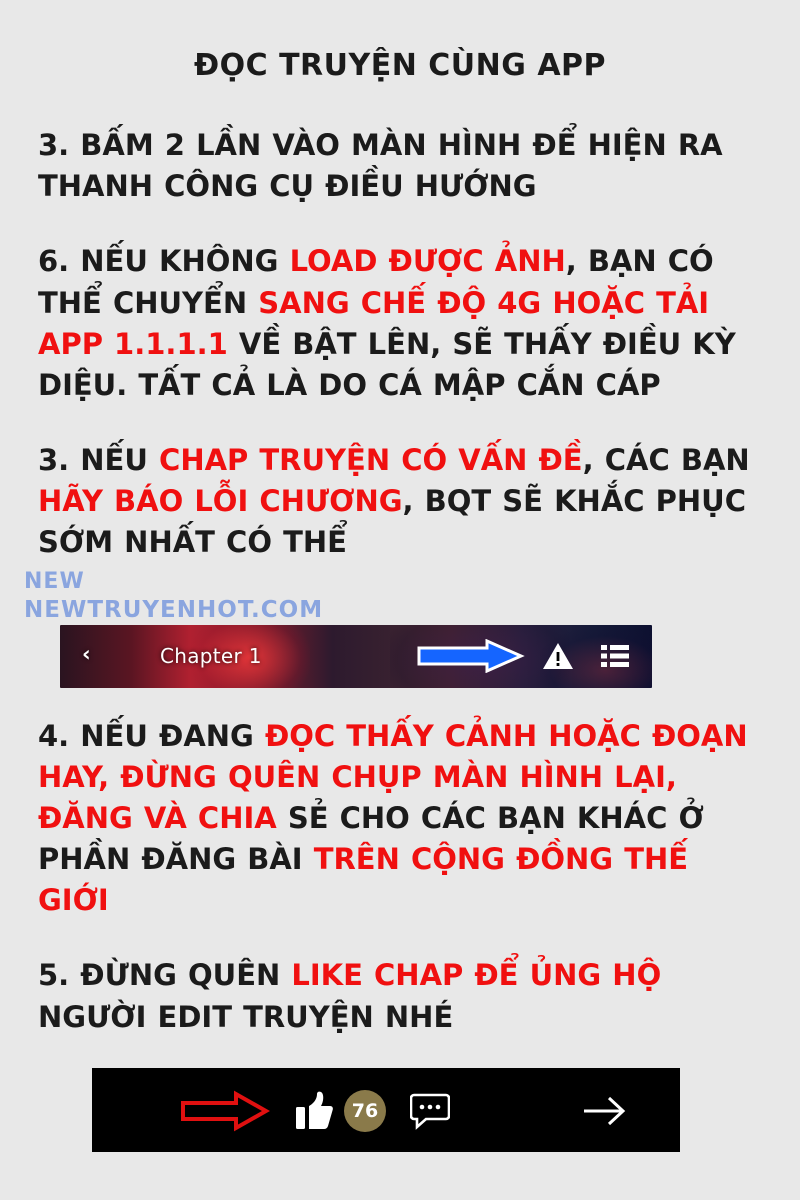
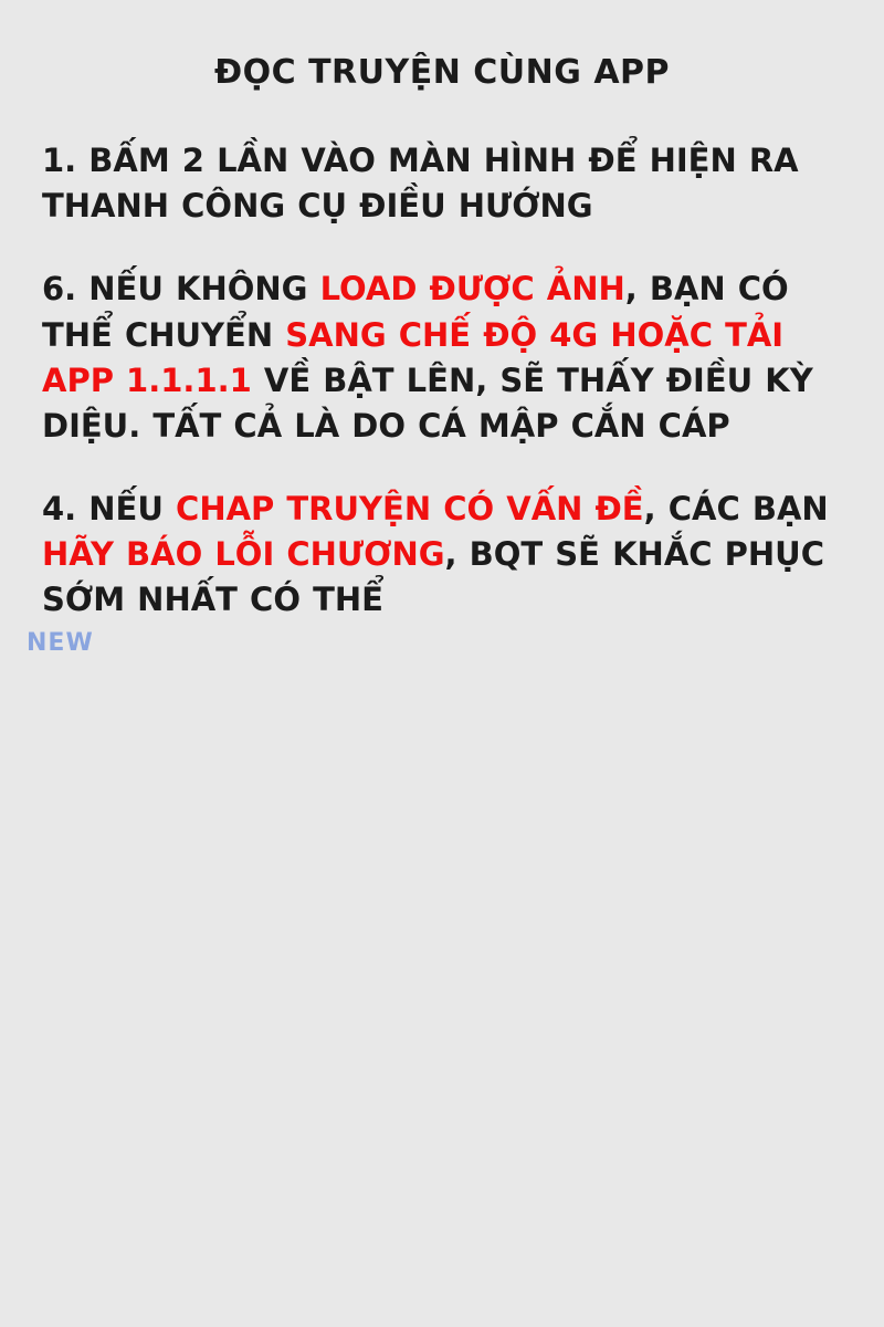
  ĐỌC TRUYỆN CÙNG APP
- 3. BẤM 2 LẦN VÀO MÀN HÌNH ĐỂ HIỆN RA THANH CÔNG CỤ ĐIỀU HƯỚNG
+ 1. BẤM 2 LẦN VÀO MÀN HÌNH ĐỂ HIỆN RA THANH CÔNG CỤ ĐIỀU HƯỚNG
  6. NẾU KHÔNG LOAD ĐƯỢC ẢNH, BẠN CÓ THỂ CHUYỂN SANG CHẾ ĐỘ 4G HOẶC TẢI APP 1.1.1.1 VỀ BẬT LÊN, SẼ THẤY ĐIỀU KỲ DIỆU. TẤT CẢ LÀ DO CÁ MẬP CẮN CÁP
- 3. NẾU CHAP TRUYỆN CÓ VẤN ĐỀ, CÁC BẠN HÃY BÁO LỖI CHƯƠNG, BQT SẼ KHẮC PHỤC SỚM NHẤT CÓ THỂ
+ 4. NẾU CHAP TRUYỆN CÓ VẤN ĐỀ, CÁC BẠN HÃY BÁO LỖI CHƯƠNG, BQT SẼ KHẮC PHỤC SỚM NHẤT CÓ THỂ
- 4. NẾU ĐANG ĐỌC THẤY CẢNH HOẶC ĐOẠN HAY, ĐỪNG QUÊN CHỤP MÀN HÌNH LẠI, ĐĂNG VÀ CHIA SẺ CHO CÁC BẠN KHÁC Ở PHẦN ĐĂNG BÀI TRÊN CỘNG ĐỒNG THẾ GIỚI
- 5. ĐỪNG QUÊN LIKE CHAP ĐỂ ỦNG HỘ NGƯỜI EDIT TRUYỆN NHÉ
  NEW
- NEWTRUYENHOT.COM
- ‹
- Chapter 1
- 76
